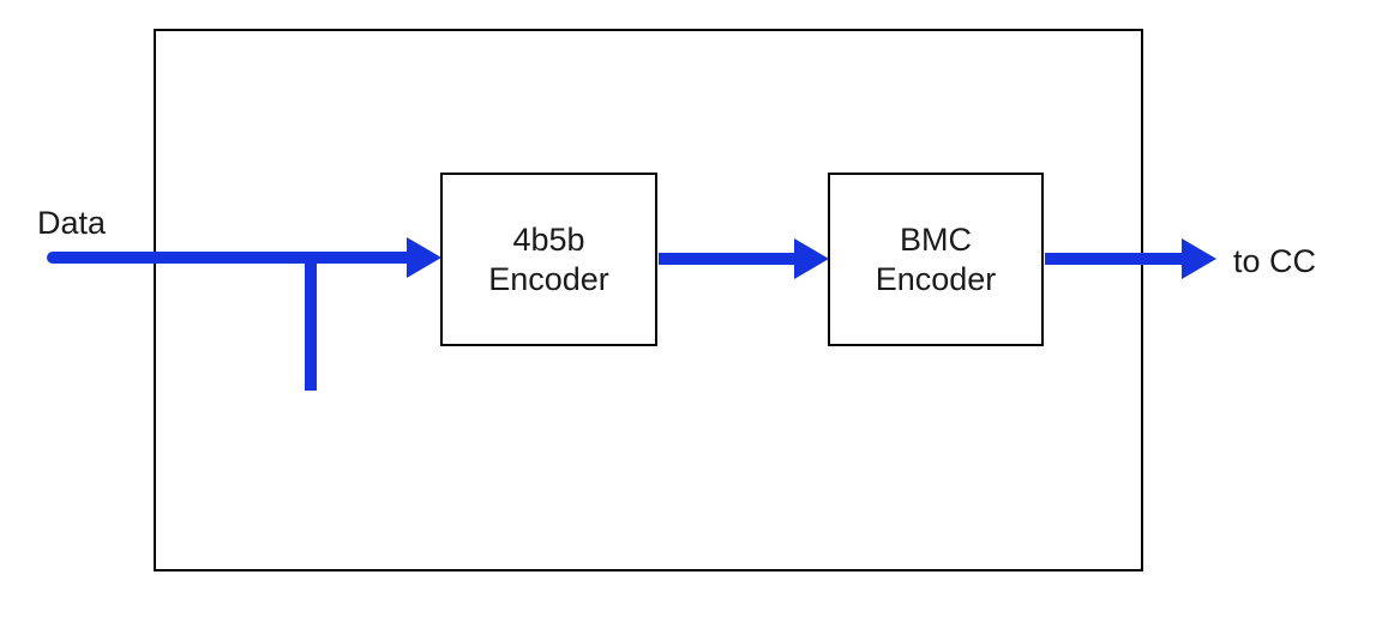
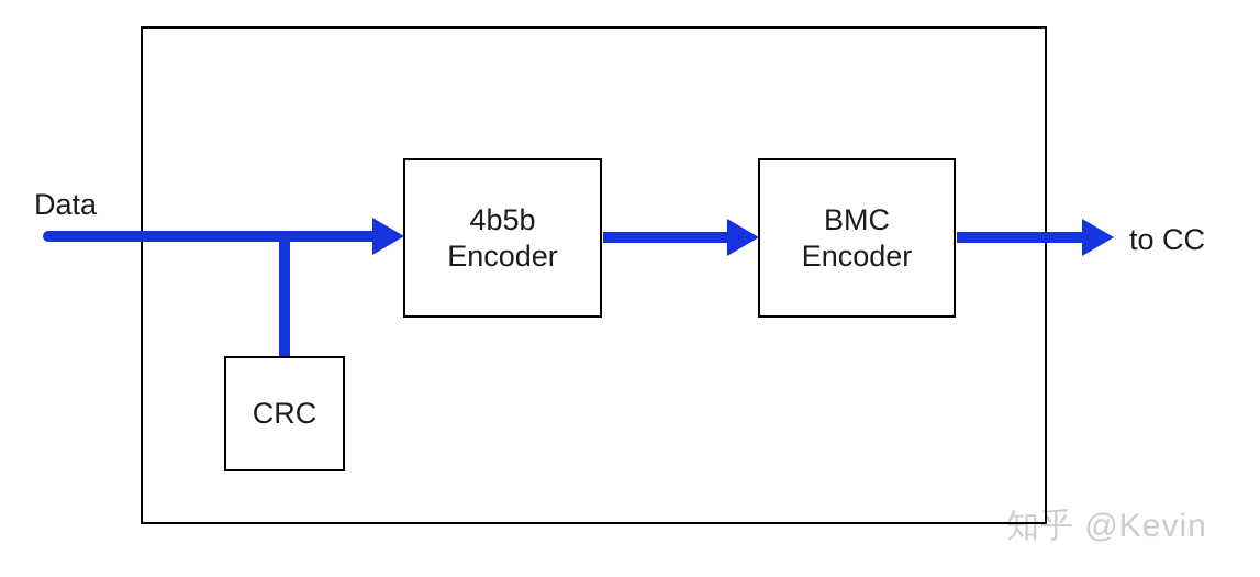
+ 知乎 @Kevin
+ CRC
  4b5b
  Encoder
  BMC
  Encoder
  Data
  to CC
